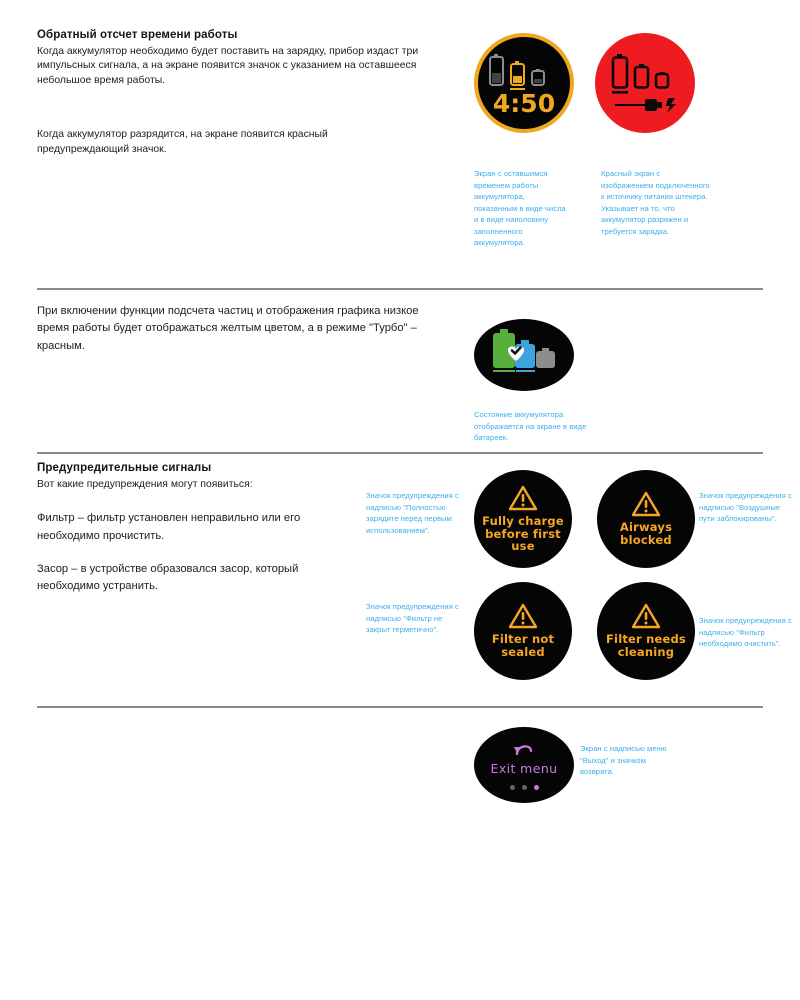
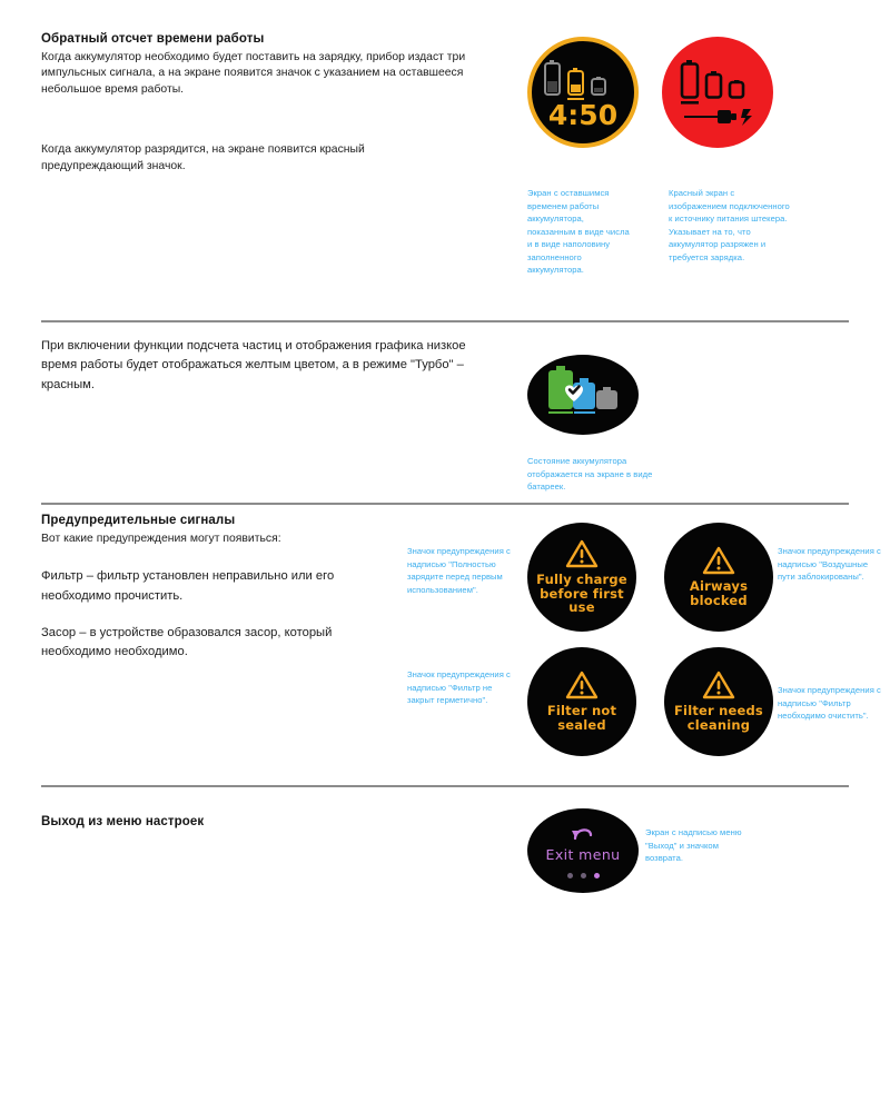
  Обратный отсчет времени работы
  Когда аккумулятор необходимо будет поставить на зарядку, прибор издаст три импульсных сигнала, а на экране появится значок с указанием на оставшееся небольшое время работы.
  Когда аккумулятор разрядится, на экране появится красный предупреждающий значок.
  4:50
  Экран с оставшимся временем работы аккумулятора, показанным в виде числа и в виде наполовину заполненного аккумулятора.
  Красный экран с изображением подключенного к источнику питания штекера. Указывает на то, что аккумулятор разряжен и требуется зарядка.
  При включении функции подсчета частиц и отображения графика низкое время работы будет отображаться желтым цветом, а в режиме "Турбо" – красным.
  Состояние аккумулятора отображается на экране в виде батареек.
  Предупредительные сигналы
  Вот какие предупреждения могут появиться:
  Фильтр – фильтр установлен неправильно или его необходимо прочистить.
- Засор – в устройстве образовался засор, который необходимо устранить.
+ Засор – в устройстве образовался засор, который необходимо необходимо.
  Fully charge before first use
  Airways blocked
  Filter not sealed
  Filter needs cleaning
  Значок предупреждения с надписью "Полностью зарядите перед первым использованием".
  Значок предупреждения с надписью "Воздушные пути заблокированы".
  Значок предупреждения с надписью "Фильтр не закрыт герметично".
  Значок предупреждения с надписью "Фильтр необходимо очистить".
+ Выход из меню настроек
  Exit menu
  Экран с надписью меню "Выход" и значком возврата.
